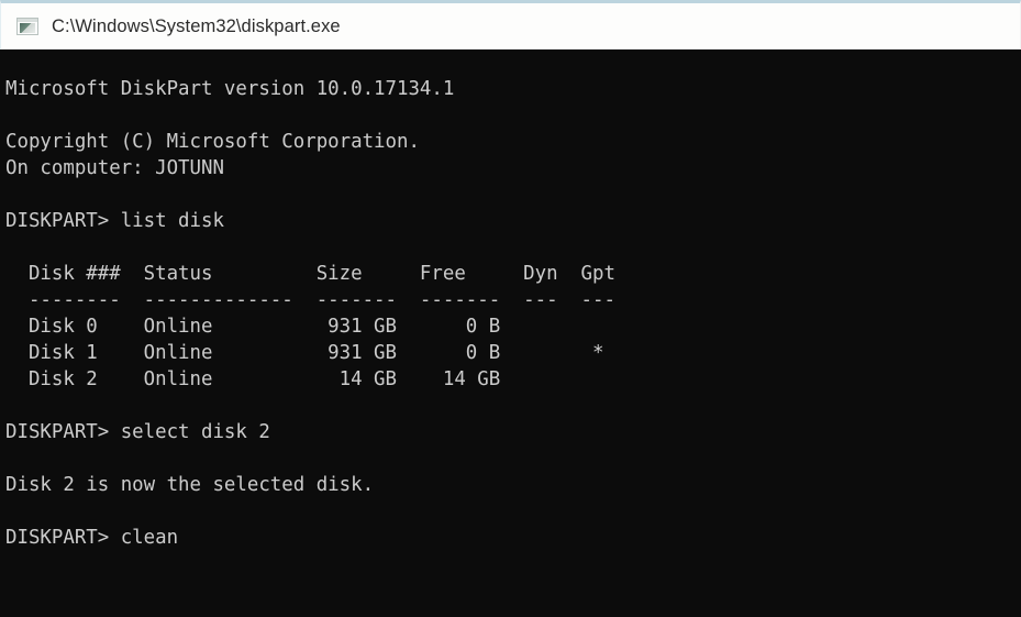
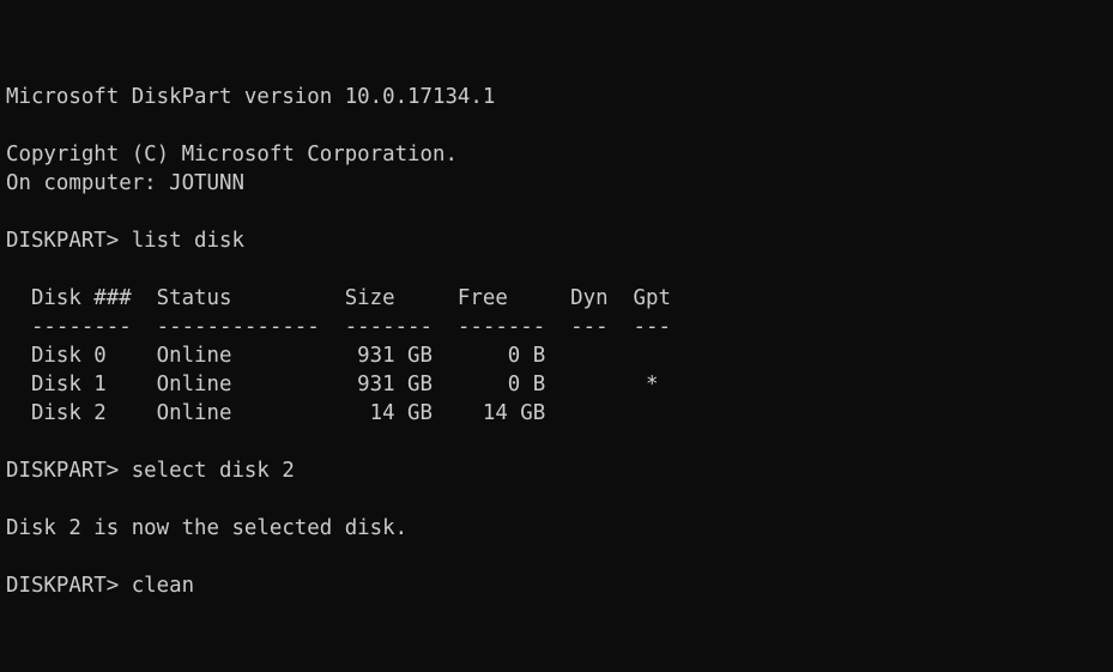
- C:\Windows\System32\diskpart.exe
  Microsoft DiskPart version 10.0.17134.1
  Copyright (C) Microsoft Corporation.
  On computer: JOTUNN
  DISKPART> list disk
  Disk ### Status Size Free Dyn Gpt
  -------- ------------- ------- ------- --- ---
  Disk 0 Online 931 GB 0 B
  Disk 1 Online 931 GB 0 B *
  Disk 2 Online 14 GB 14 GB
  DISKPART> select disk 2
  Disk 2 is now the selected disk.
  DISKPART> clean
